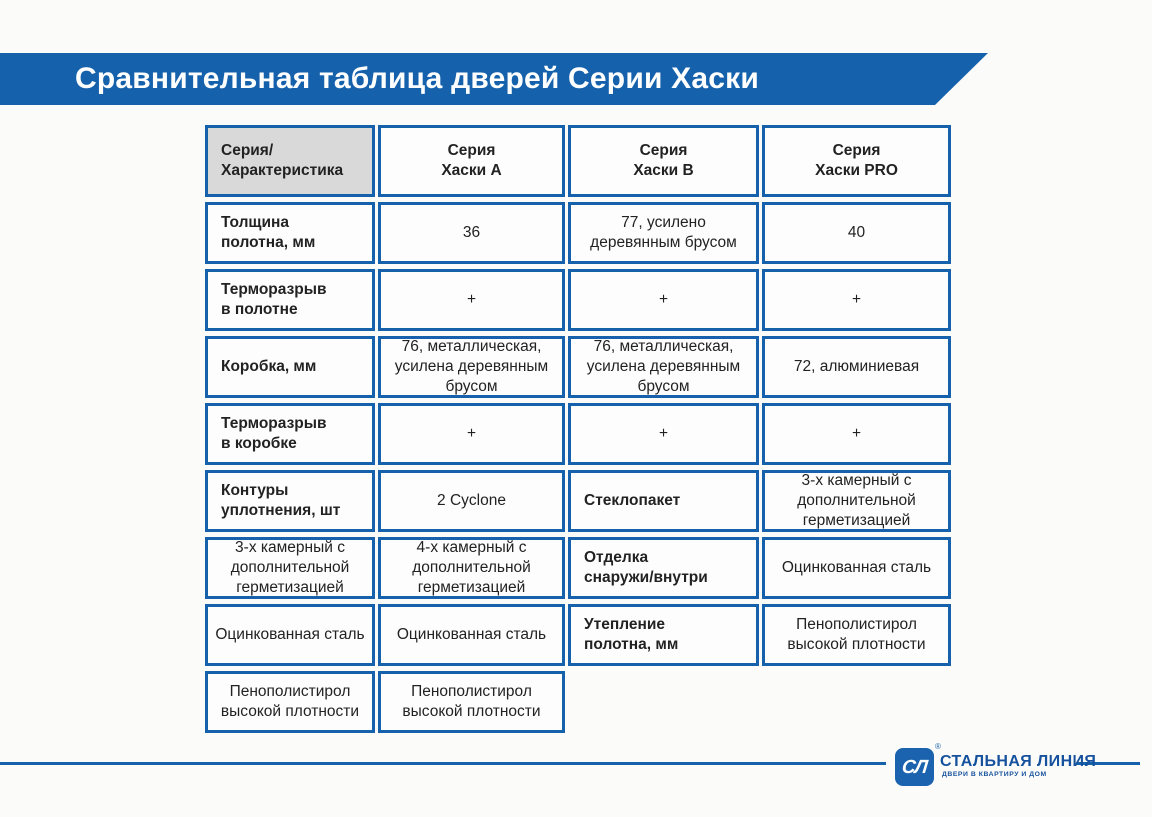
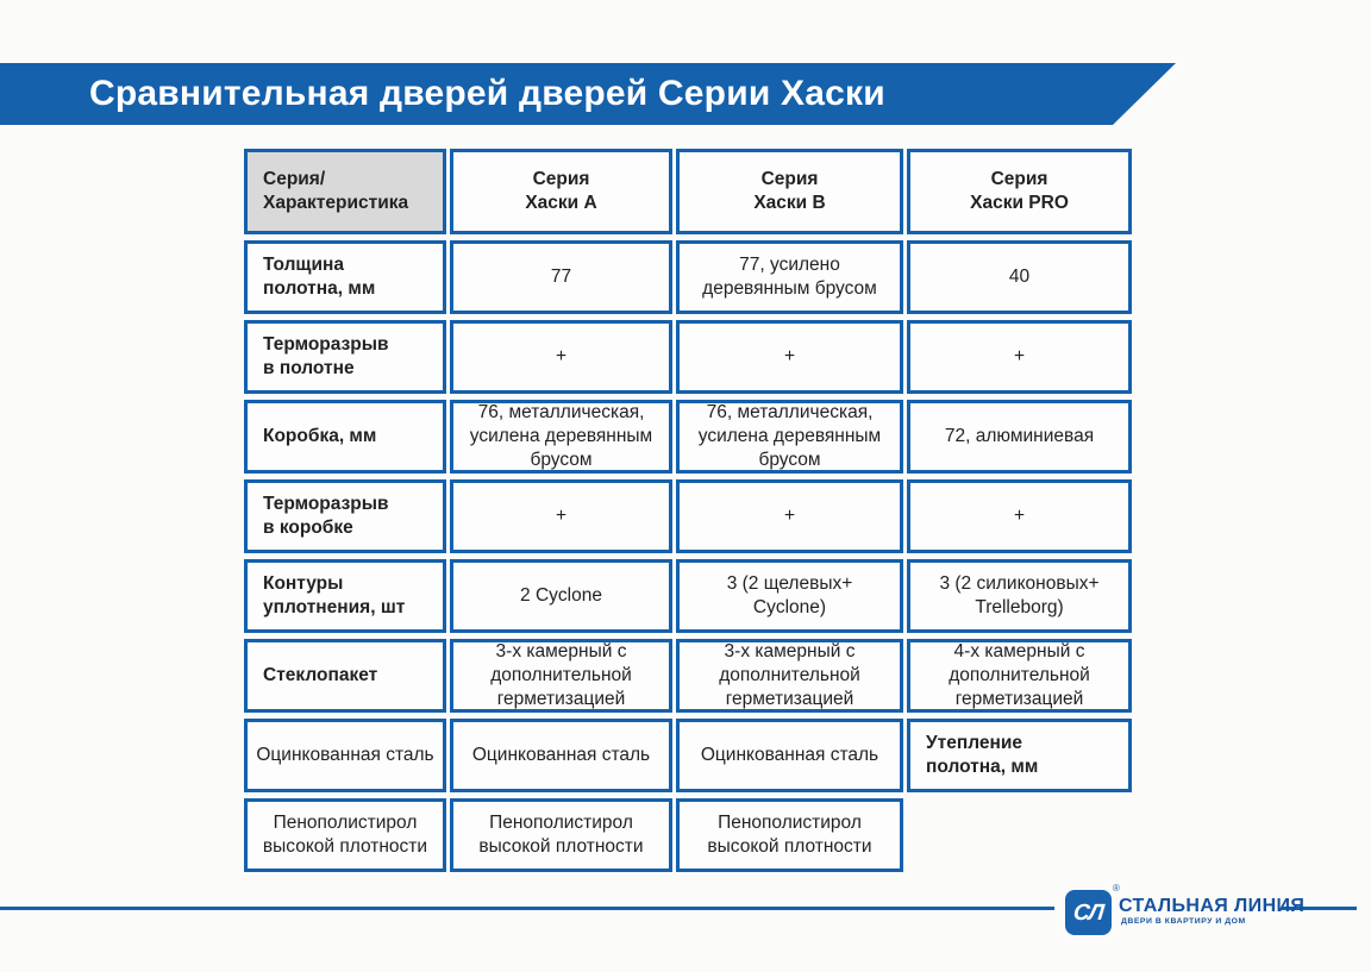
- Сравнительная таблица дверей Серии Хаски
+ Сравнительная дверей дверей Серии Хаски
  Серия/
  Характеристика
  Серия
  Хаски А
  Серия
  Хаски В
  Серия
  Хаски PRO
  Толщина
  полотна, мм
- 36
+ 77
  77, усилено
  деревянным брусом
  40
  Терморазрыв
  в полотне
  +
  +
  +
  Коробка, мм
  76, металлическая,
  усилена деревянным
  брусом
  76, металлическая,
  усилена деревянным
  брусом
  72, алюминиевая
  Терморазрыв
  в коробке
  +
  +
  +
  Контуры
  уплотнения, шт
  2 Cyclone
+ 3 (2 щелевых+
+ Cyclone)
+ 3 (2 силиконовых+
+ Trelleborg)
  Стеклопакет
  3-х камерный с
  дополнительной
  герметизацией
  3-х камерный с
  дополнительной
  герметизацией
  4-х камерный с
  дополнительной
  герметизацией
- Отделка
- снаружи/внутри
  Оцинкованная сталь
  Оцинкованная сталь
  Оцинкованная сталь
  Утепление
  полотна, мм
  Пенополистирол
  высокой плотности
  Пенополистирол
  высокой плотности
  Пенополистирол
  высокой плотности
  ®
  СТАЛЬНАЯ ЛИНИЯ
